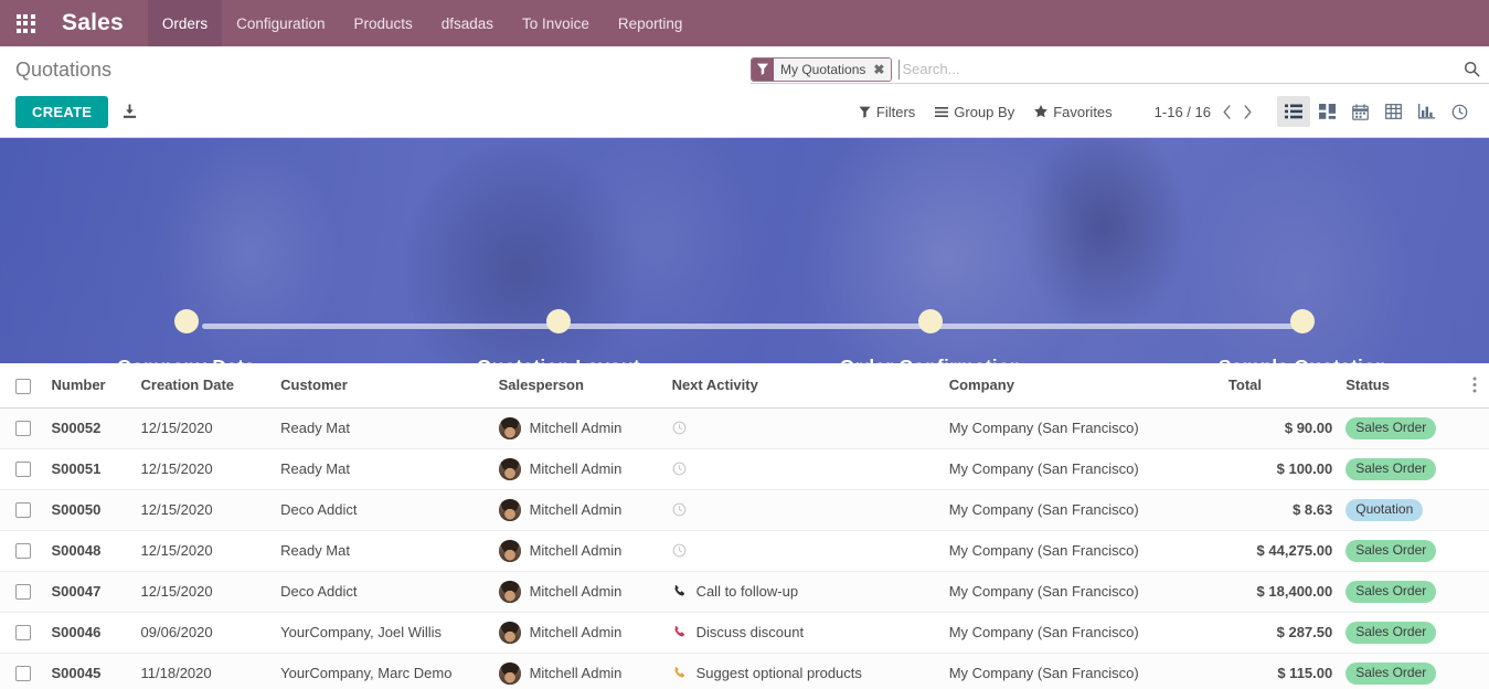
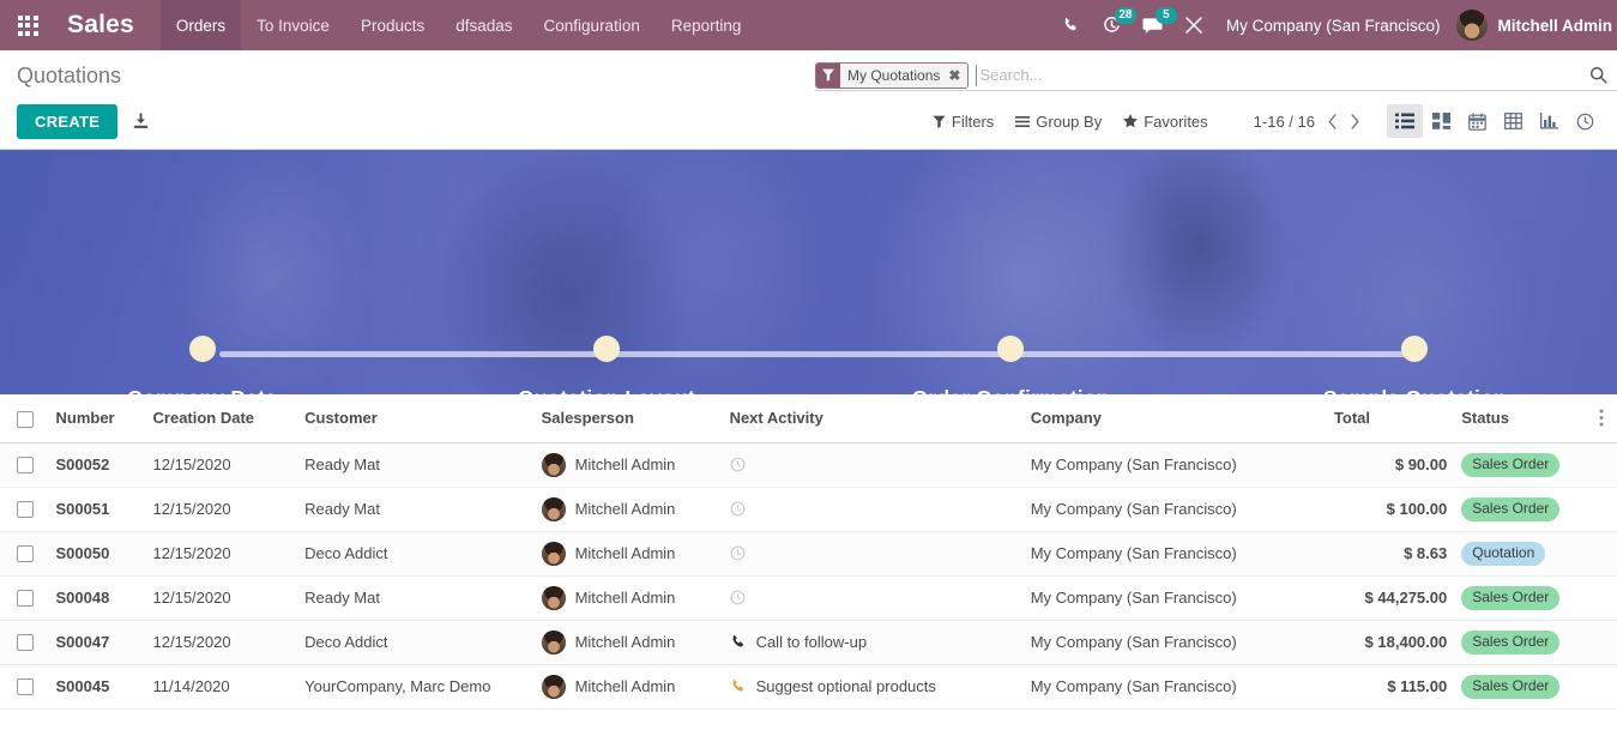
  Sales
  Orders
- Configuration
+ To Invoice
  Products
  dfsadas
- To Invoice
+ Configuration
  Reporting
+ 28
+ 5
+ My Company (San Francisco)
+ Mitchell Admin
  Quotations
  My Quotations
  ✖
  Search...
  CREATE
  Filters
  Group By
  Favorites
  1-16 / 16
  	Number	Creation Date	Customer	Salesperson	Next Activity	Company	Total	Status
  	S00052	12/15/2020	Ready Mat	Mitchell Admin		My Company (San Francisco)	$ 90.00	Sales Order
  	S00051	12/15/2020	Ready Mat	Mitchell Admin		My Company (San Francisco)	$ 100.00	Sales Order
  	S00050	12/15/2020	Deco Addict	Mitchell Admin		My Company (San Francisco)	$ 8.63	Quotation
  	S00048	12/15/2020	Ready Mat	Mitchell Admin		My Company (San Francisco)	$ 44,275.00	Sales Order
  	S00047	12/15/2020	Deco Addict	Mitchell Admin	Call to follow-up	My Company (San Francisco)	$ 18,400.00	Sales Order
- 	S00046	09/06/2020	YourCompany, Joel Willis	Mitchell Admin	Discuss discount	My Company (San Francisco)	$ 287.50	Sales Order
- 	S00045	11/18/2020	YourCompany, Marc Demo	Mitchell Admin	Suggest optional products	My Company (San Francisco)	$ 115.00	Sales Order
+ 	S00045	11/14/2020	YourCompany, Marc Demo	Mitchell Admin	Suggest optional products	My Company (San Francisco)	$ 115.00	Sales Order
